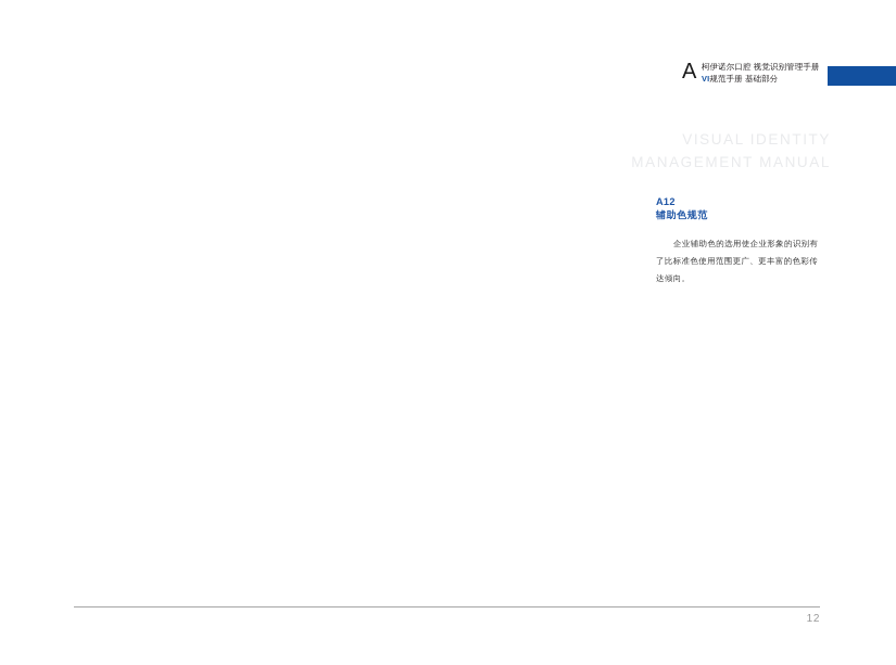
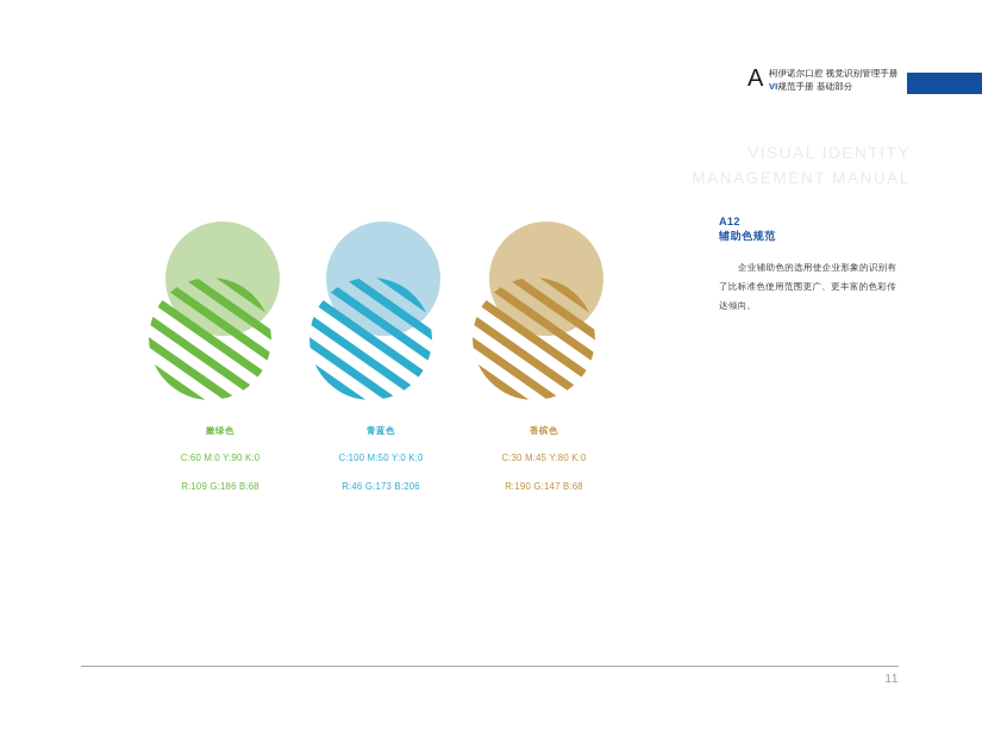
  A
  柯伊诺尔口腔 视觉识别管理手册
  VI规范手册 基础部分
  A12
  辅助色规范
  企业辅助色的选用使企业形象的识别有了比标准色使用范围更广、更丰富的色彩传达倾向。
+ 嫩绿色
+ C:60 M:0 Y:90 K:0
+ R:109 G:186 B:68
+ 青蓝色
+ C:100 M:50 Y:0 K:0
+ R:46 G:173 B:206
+ 香槟色
+ C:30 M:45 Y:80 K:0
+ R:190 G:147 B:68
- 12
+ 11
